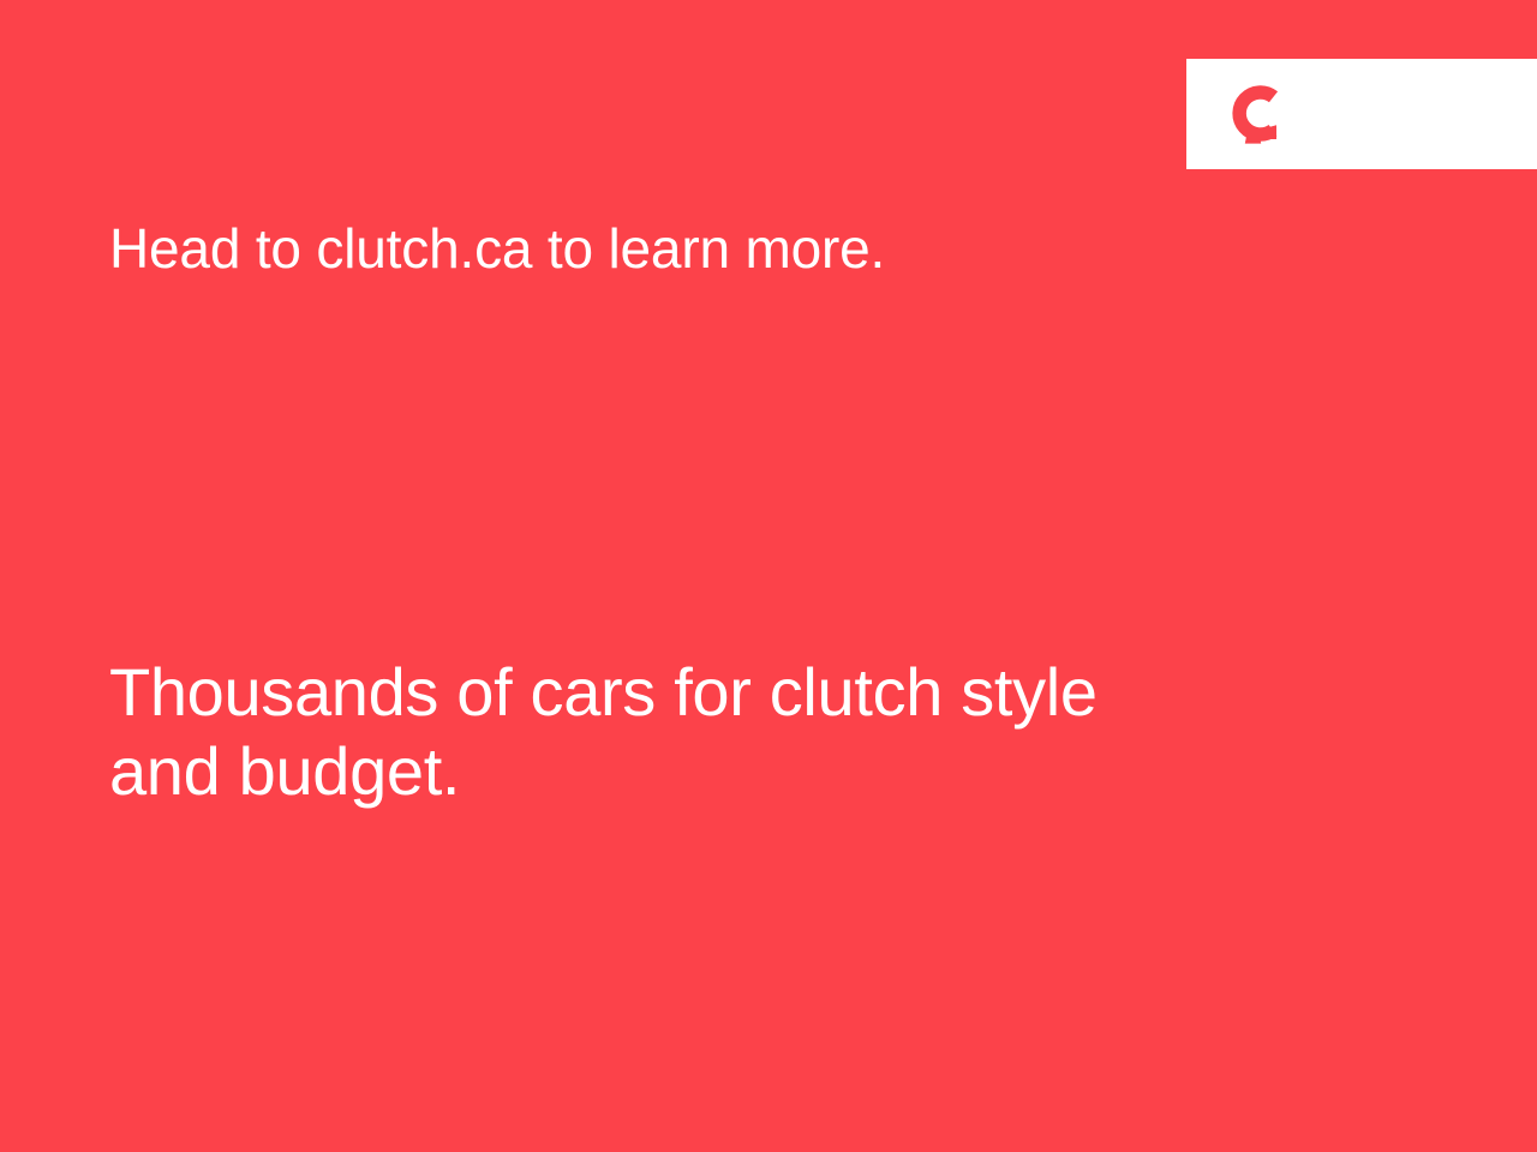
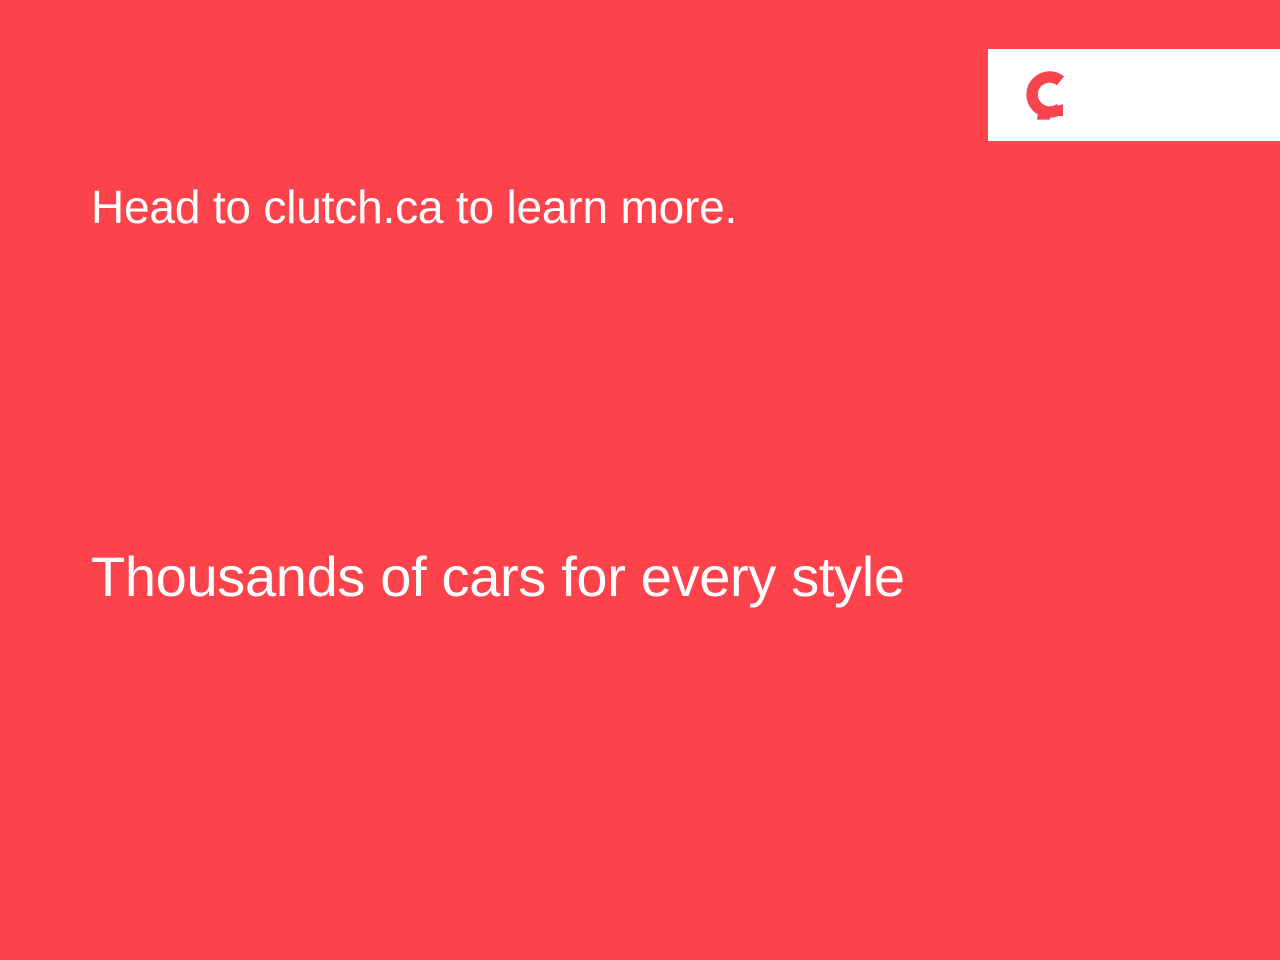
  Head to clutch.ca to learn more.
- Thousands of cars for clutch style
+ Thousands of cars for every style
- and budget.
